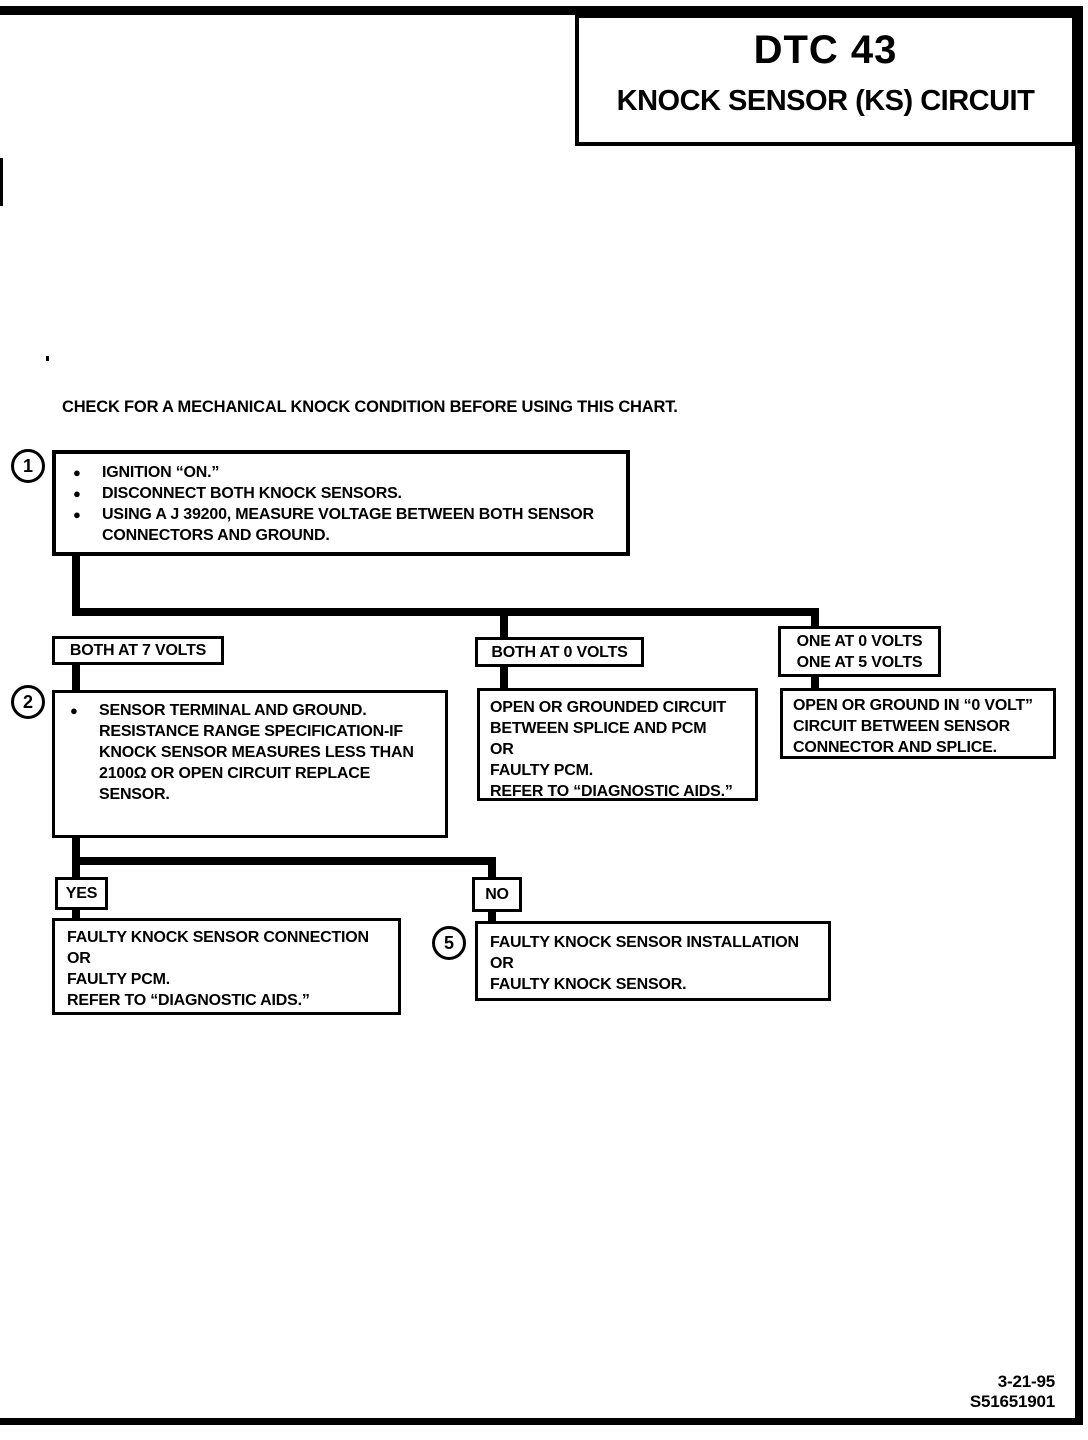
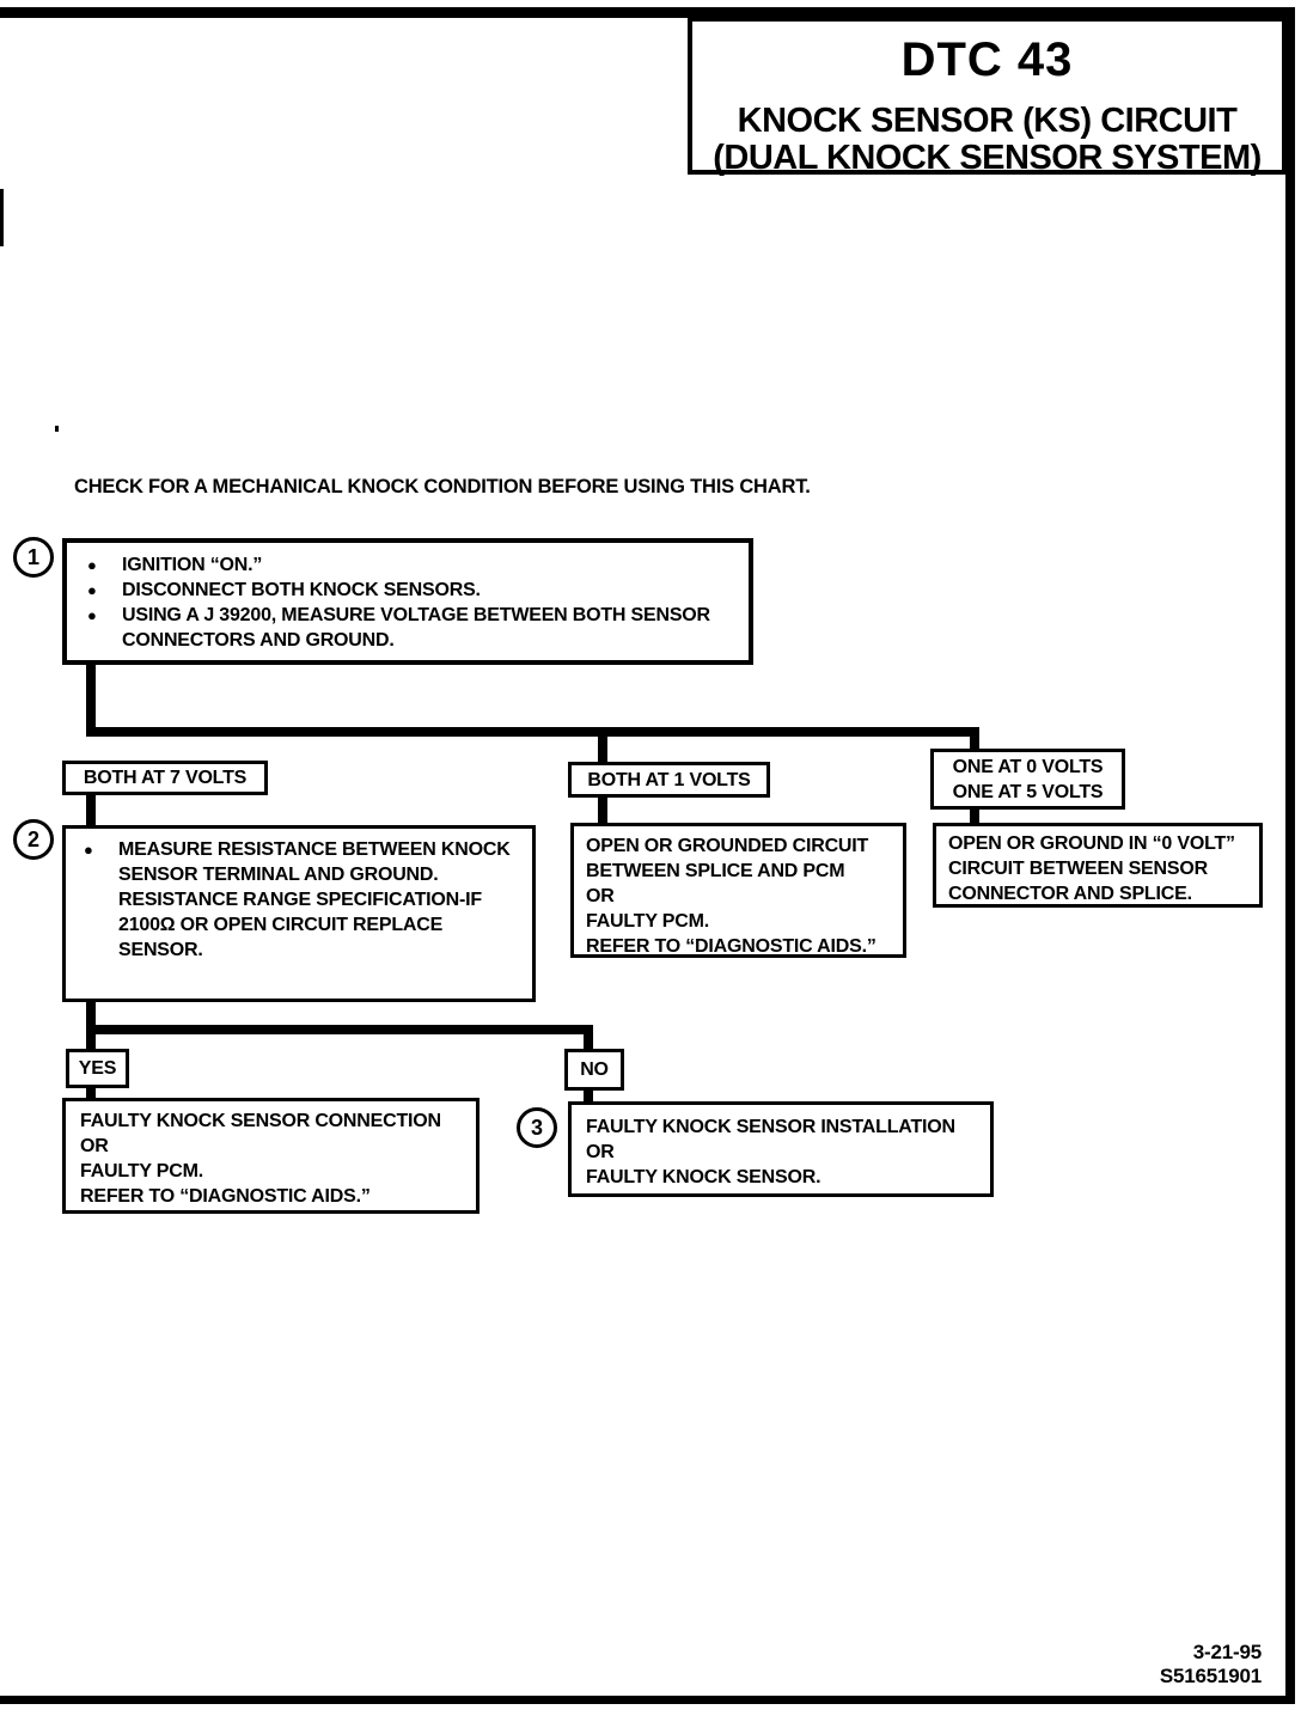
  DTC 43
  KNOCK SENSOR (KS) CIRCUIT
+ (DUAL KNOCK SENSOR SYSTEM)
  CHECK FOR A MECHANICAL KNOCK CONDITION BEFORE USING THIS CHART.
  1
  ●
  IGNITION “ON.”
  ●
  DISCONNECT BOTH KNOCK SENSORS.
  ●
  USING A J 39200, MEASURE VOLTAGE BETWEEN BOTH SENSOR CONNECTORS AND GROUND.
  BOTH AT 7 VOLTS
- BOTH AT 0 VOLTS
+ BOTH AT 1 VOLTS
  ONE AT 0 VOLTS
  ONE AT 5 VOLTS
  2
  ●
+ MEASURE RESISTANCE BETWEEN KNOCK
  SENSOR TERMINAL AND GROUND.
  RESISTANCE RANGE SPECIFICATION-IF
- KNOCK SENSOR MEASURES LESS THAN
  2100Ω OR OPEN CIRCUIT REPLACE
  SENSOR.
  OPEN OR GROUNDED CIRCUIT
  BETWEEN SPLICE AND PCM
  OR
  FAULTY PCM.
  REFER TO “DIAGNOSTIC AIDS.”
  OPEN OR GROUND IN “0 VOLT”
  CIRCUIT BETWEEN SENSOR
  CONNECTOR AND SPLICE.
  YES
  NO
  FAULTY KNOCK SENSOR CONNECTION
  OR
  FAULTY PCM.
  REFER TO “DIAGNOSTIC AIDS.”
- 5
+ 3
  FAULTY KNOCK SENSOR INSTALLATION
  OR
  FAULTY KNOCK SENSOR.
  3-21-95
  S51651901
